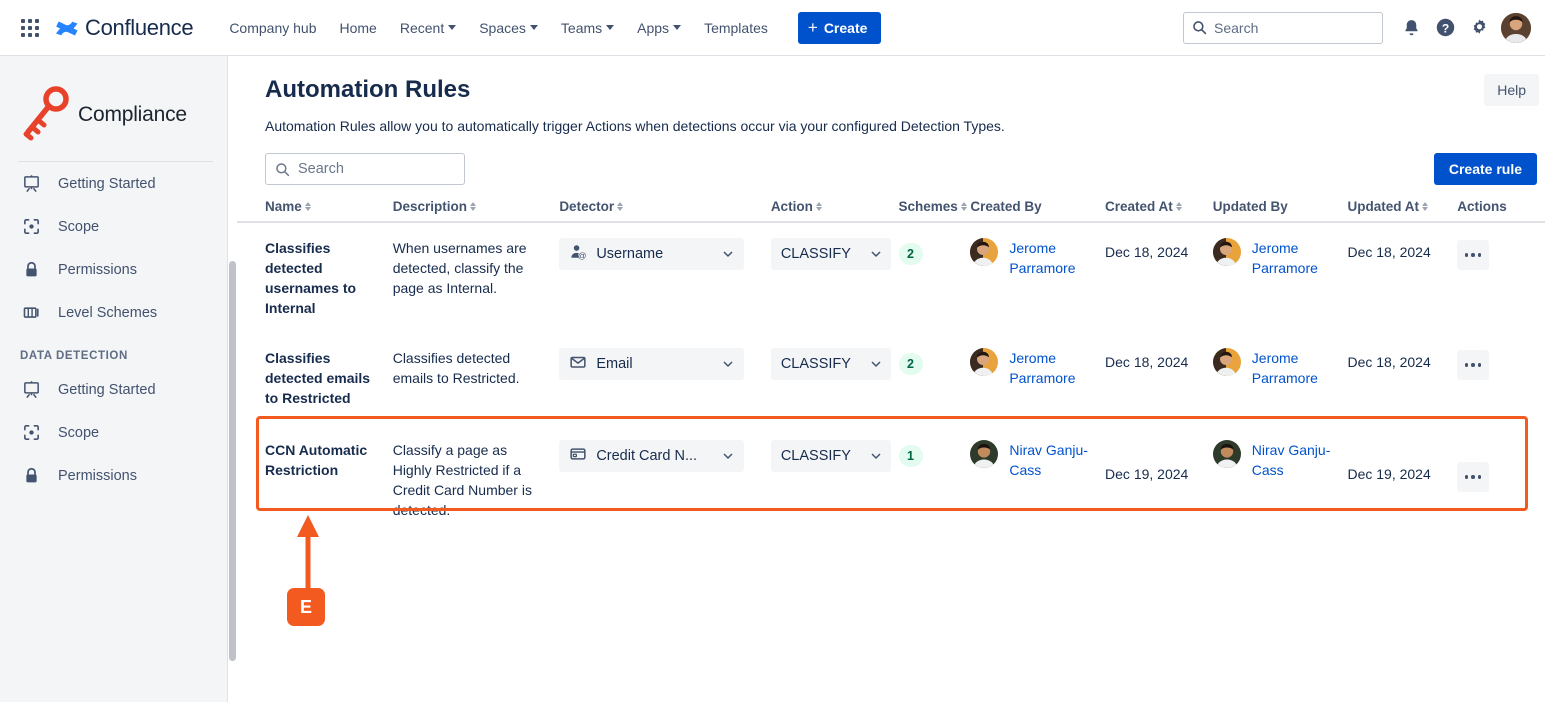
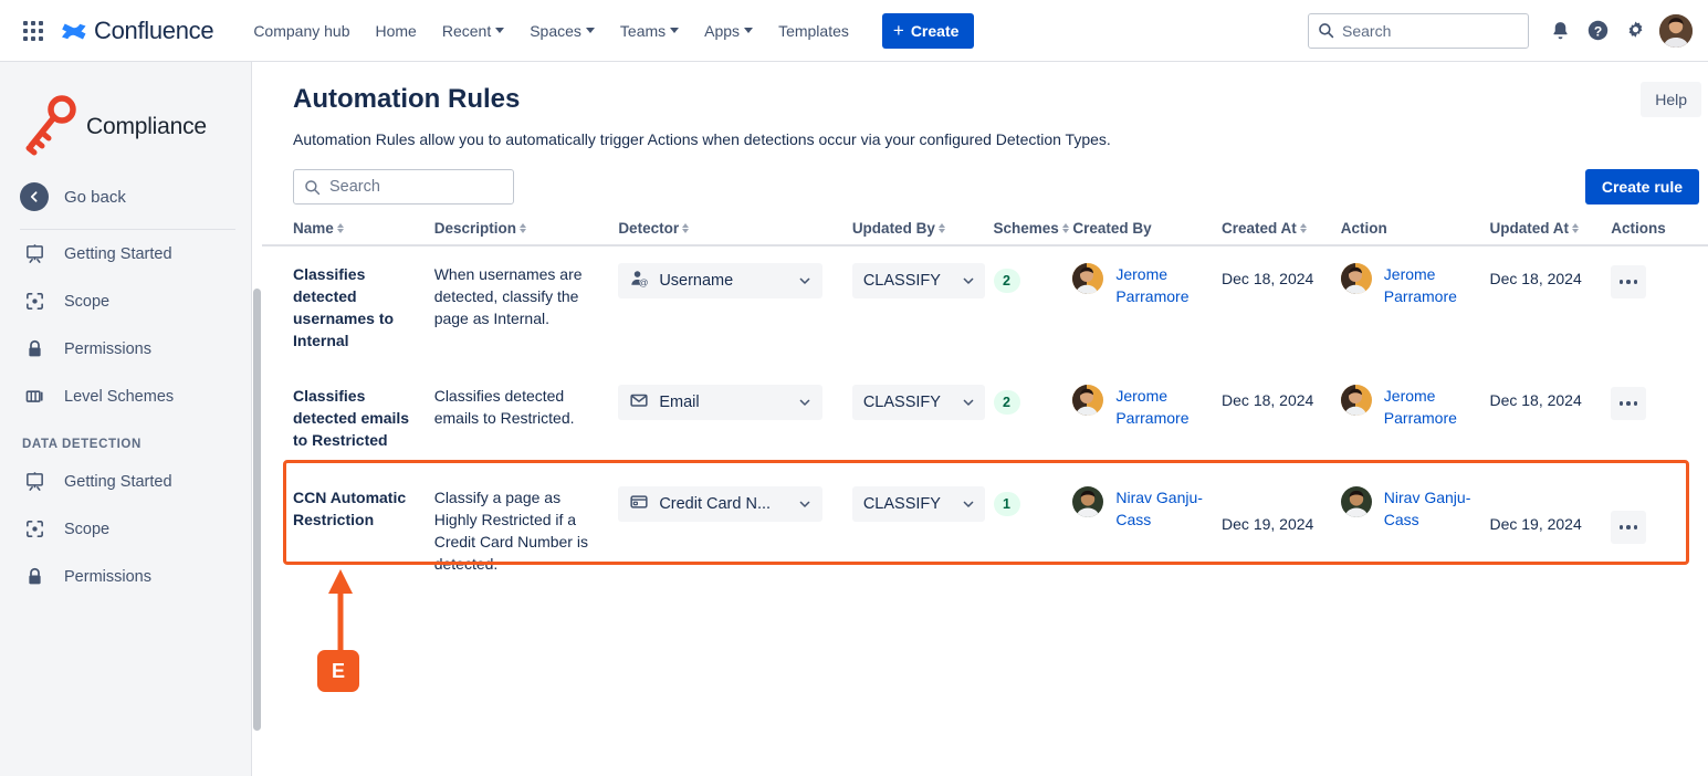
  Confluence
  Company hub
  Home
  Recent
  Spaces
  Teams
  Apps
  Templates
  +
  Create
  Search
  ?
  Compliance
+ Go back
  Getting Started
  Scope
  Permissions
  Level Schemes
  DATA DETECTION
  Getting Started
  Scope
  Permissions
  Automation Rules
  Help
  Automation Rules allow you to automatically trigger Actions when detections occur via your configured Detection Types.
  Search
  Create rule
  Name
  Description
  Detector
- Action
+ Updated By
  Schemes
  Created By
  Created At
- Updated By
+ Action
  Updated At
  Actions
  Classifies detected usernames to Internal
  When usernames are detected, classify the page as Internal.
  @
  Username
  CLASSIFY
  2
  Jerome Parramore
  Dec 18, 2024
  Jerome Parramore
  Dec 18, 2024
  Classifies detected emails to Restricted
  Classifies detected emails to Restricted.
  Email
  CLASSIFY
  2
  Jerome Parramore
  Dec 18, 2024
  Jerome Parramore
  Dec 18, 2024
  CCN Automatic Restriction
  Classify a page as Highly Restricted if a Credit Card Number is detected.
  Credit Card N...
  CLASSIFY
  1
  Nirav Ganju-Cass
  Dec 19, 2024
  Nirav Ganju-Cass
  Dec 19, 2024
  E
